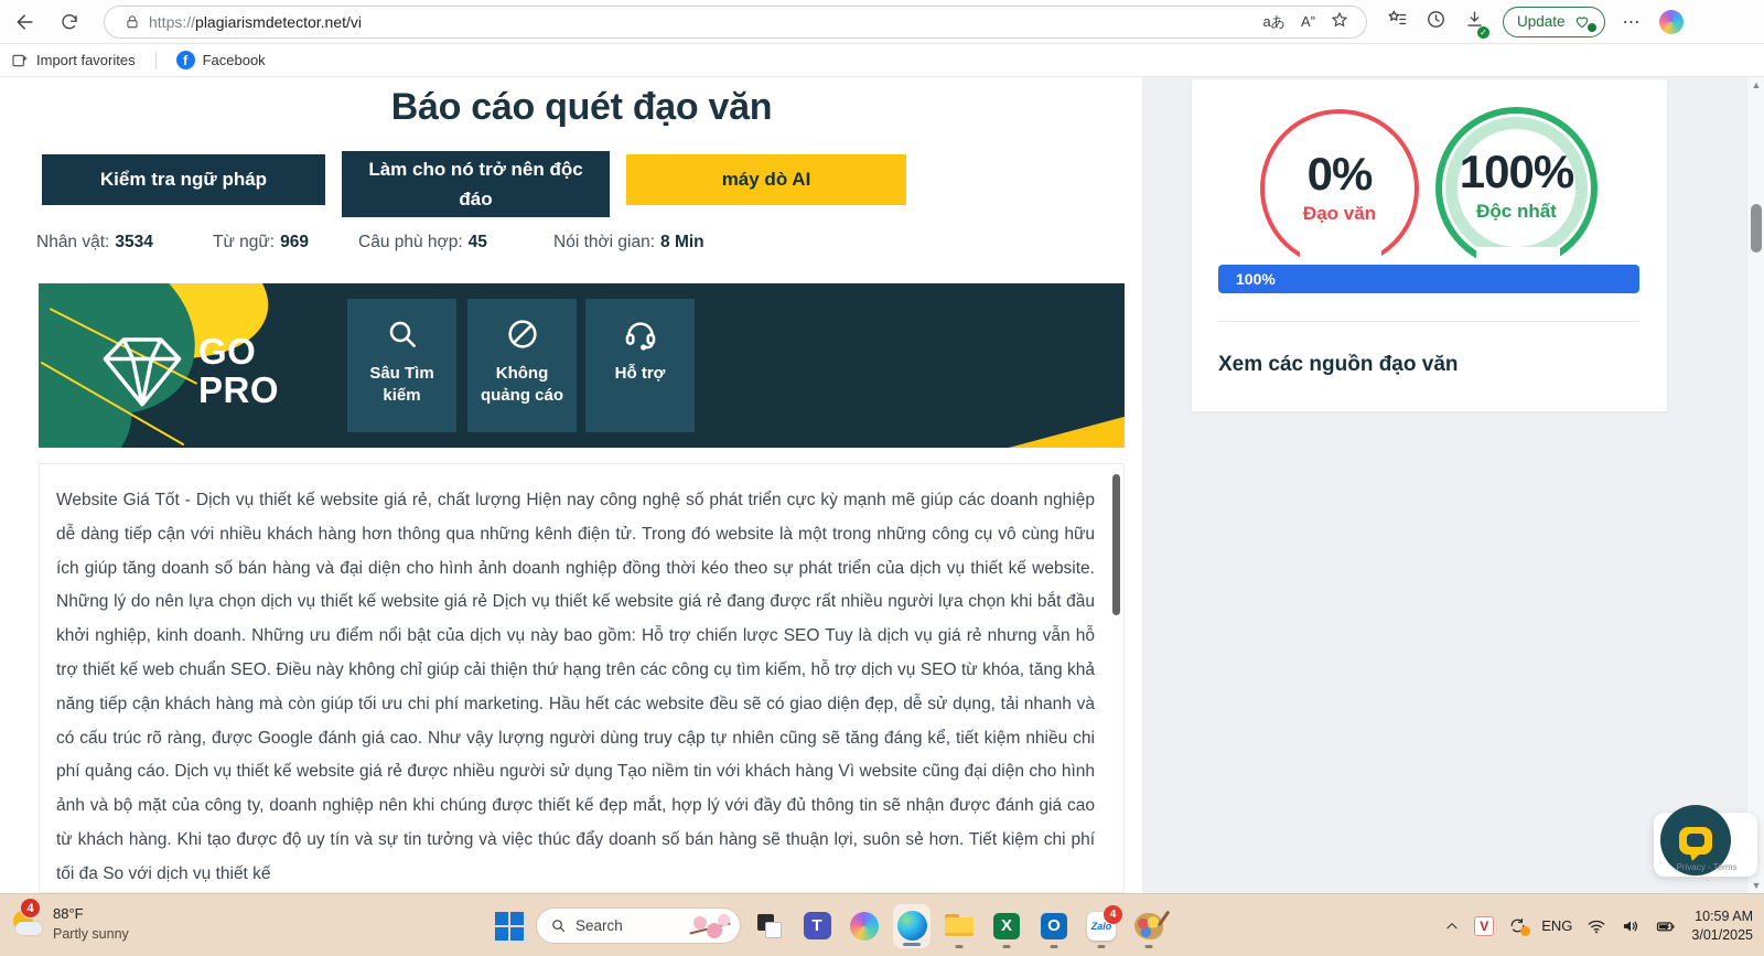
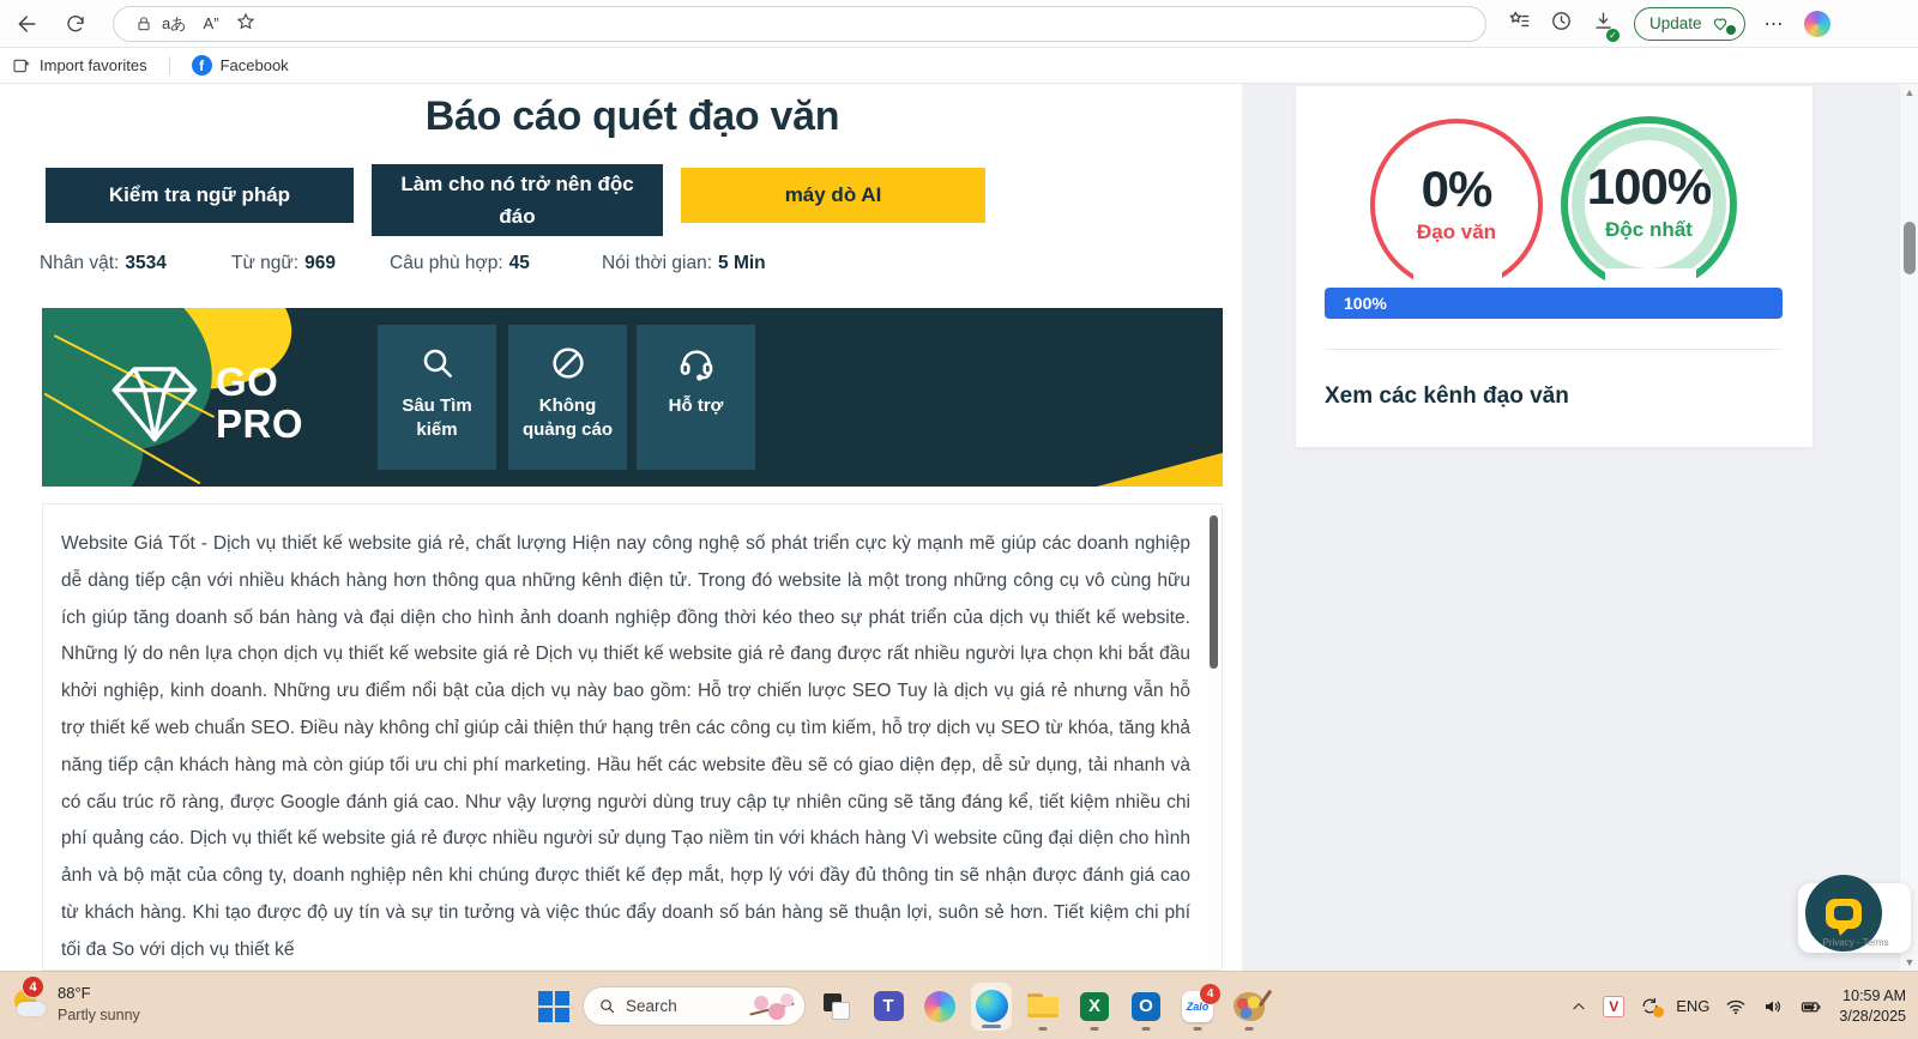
- https://plagiarismdetector.net/vi
  aあ
  A”
  ✓
  Update
  ⋯
  Import favorites
  f
  Facebook
  Báo cáo quét đạo văn
  Kiểm tra ngữ pháp
  Làm cho nó trở nên độc đáo
  máy dò AI
  Nhân vật: 3534
  Từ ngữ: 969
  Câu phù hợp: 45
- Nói thời gian: 8 Min
+ Nói thời gian: 5 Min
  GO
  PRO
  Sâu Tìm kiếm
  Không quảng cáo
  Hỗ trợ
  Website Giá Tốt - Dịch vụ thiết kế website giá rẻ, chất lượng Hiện nay công nghệ số phát triển cực kỳ mạnh mẽ giúp các doanh nghiệp dễ dàng tiếp cận với nhiều khách hàng hơn thông qua những kênh điện tử. Trong đó website là một trong những công cụ vô cùng hữu ích giúp tăng doanh số bán hàng và đại diện cho hình ảnh doanh nghiệp đồng thời kéo theo sự phát triển của dịch vụ thiết kế website. Những lý do nên lựa chọn dịch vụ thiết kế website giá rẻ Dịch vụ thiết kế website giá rẻ đang được rất nhiều người lựa chọn khi bắt đầu khởi nghiệp, kinh doanh. Những ưu điểm nổi bật của dịch vụ này bao gồm: Hỗ trợ chiến lược SEO Tuy là dịch vụ giá rẻ nhưng vẫn hỗ trợ thiết kế web chuẩn SEO. Điều này không chỉ giúp cải thiện thứ hạng trên các công cụ tìm kiếm, hỗ trợ dịch vụ SEO từ khóa, tăng khả năng tiếp cận khách hàng mà còn giúp tối ưu chi phí marketing. Hầu hết các website đều sẽ có giao diện đẹp, dễ sử dụng, tải nhanh và có cấu trúc rõ ràng, được Google đánh giá cao. Như vậy lượng người dùng truy cập tự nhiên cũng sẽ tăng đáng kể, tiết kiệm nhiều chi phí quảng cáo. Dịch vụ thiết kế website giá rẻ được nhiều người sử dụng Tạo niềm tin với khách hàng Vì website cũng đại diện cho hình ảnh và bộ mặt của công ty, doanh nghiệp nên khi chúng được thiết kế đẹp mắt, hợp lý với đầy đủ thông tin sẽ nhận được đánh giá cao từ khách hàng. Khi tạo được độ uy tín và sự tin tưởng và việc thúc đẩy doanh số bán hàng sẽ thuận lợi, suôn sẻ hơn. Tiết kiệm chi phí tối đa So với dịch vụ thiết kế
  0%
  Đạo văn
  100%
  Độc nhất
  100%
- Xem các nguồn đạo văn
+ Xem các kênh đạo văn
  ▲
  ▼
  Privacy - Terms
  4
  88°F
  Partly sunny
  Search
  T
  X
  O
  Zalo
  4
  V
  ENG
  10:59 AM
- 3/01/2025
+ 3/28/2025
